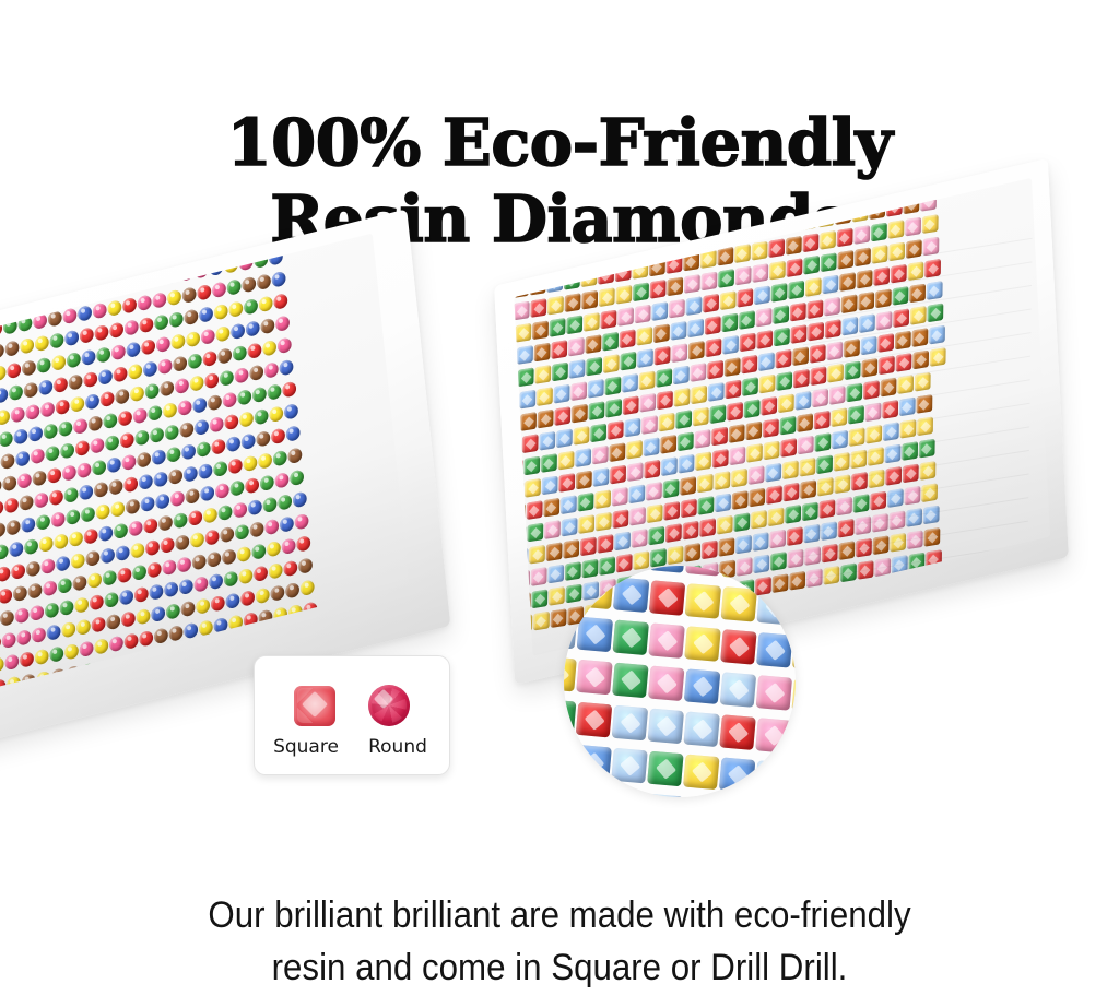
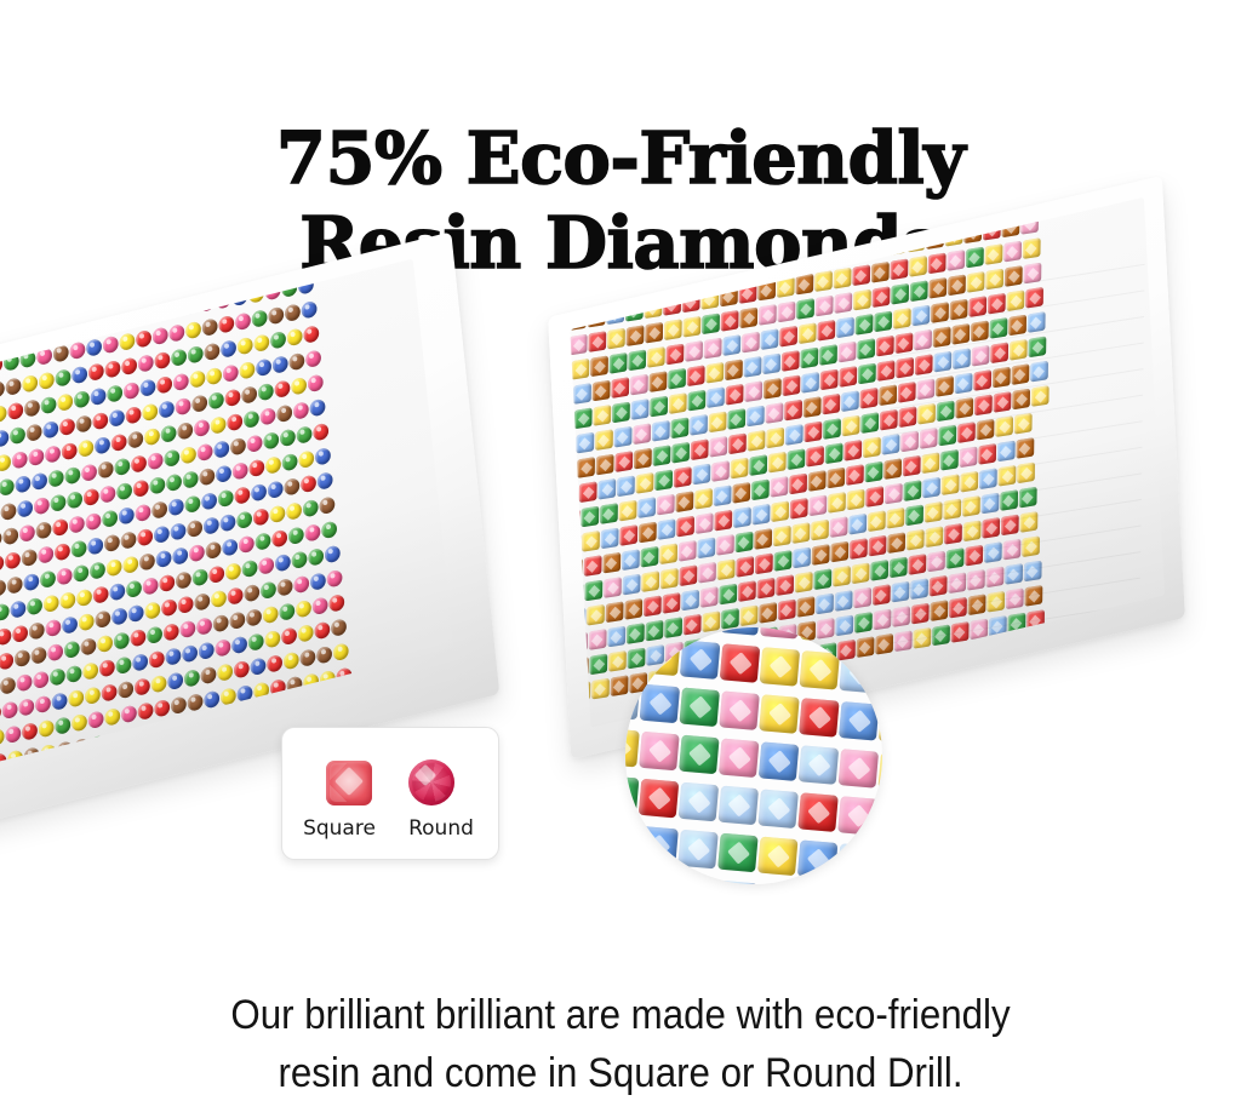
- 100% Eco-Friendly
+ 75% Eco-Friendly
  Rein Diamon
  Square
  Round
  Our brilliant brilliant are made with eco-friendly
- resin and come in Square or Drill Drill.
+ resin and come in Square or Round Drill.
